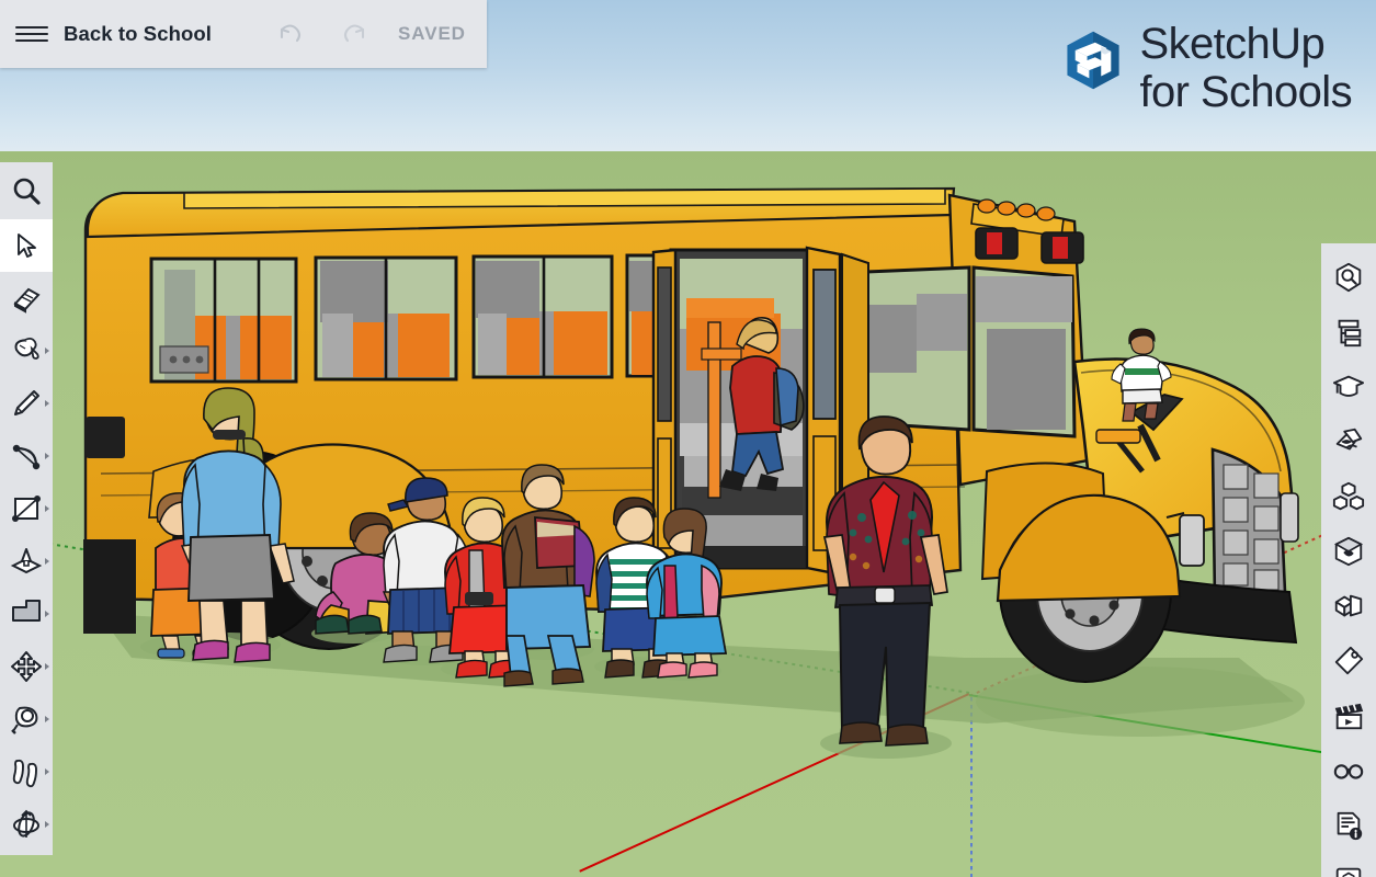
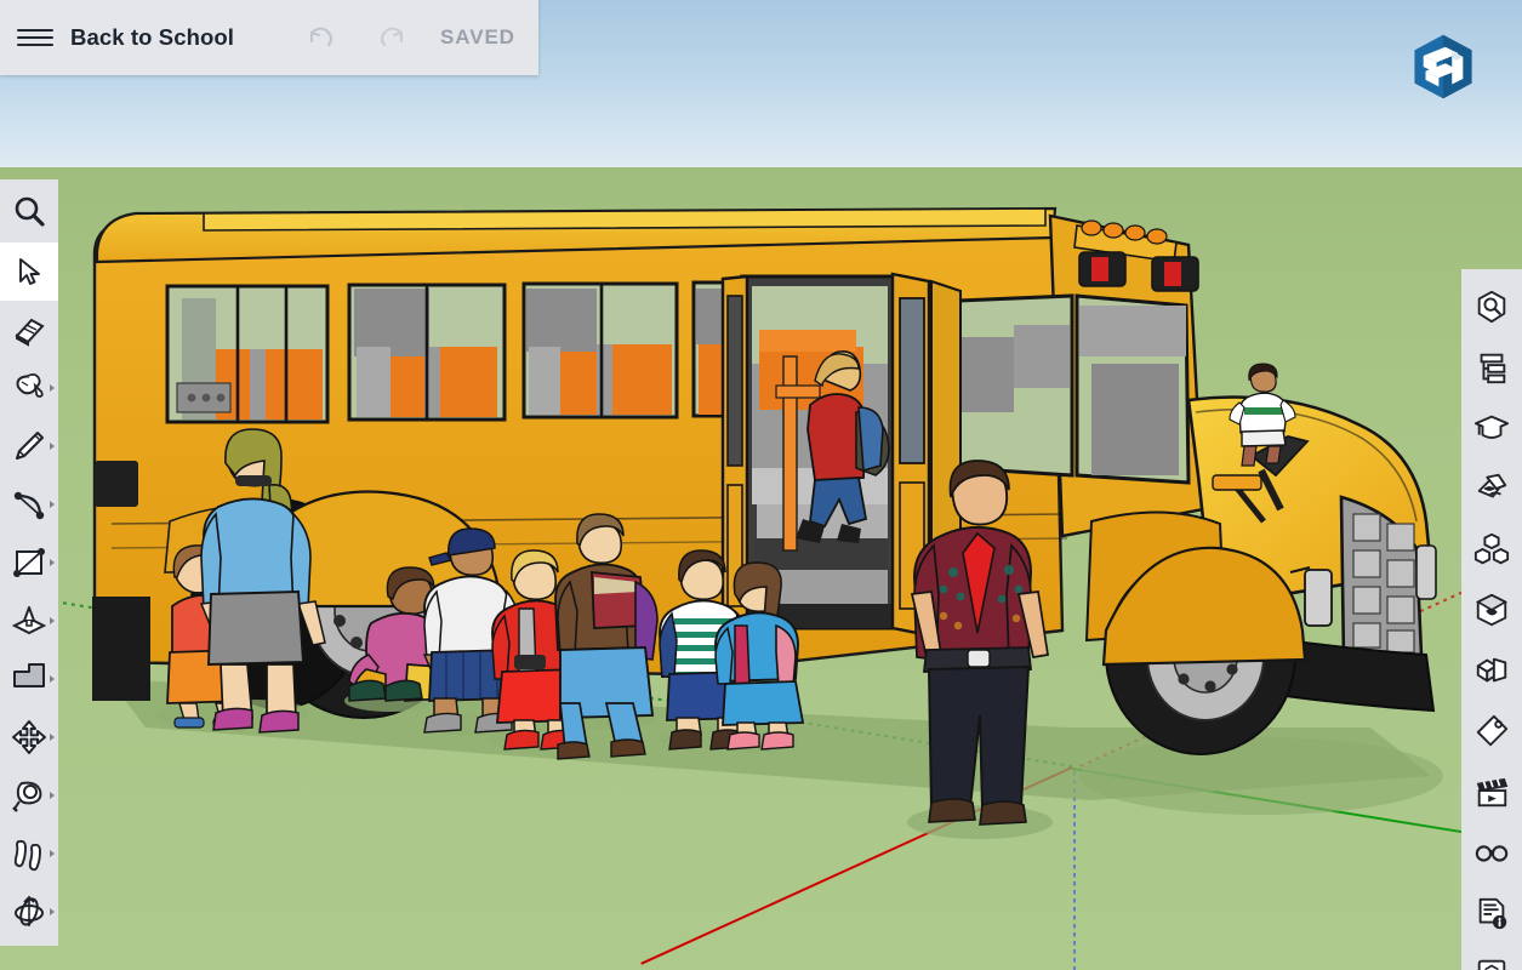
  Back to School
  SAVED
- SketchUp
- for Schools
